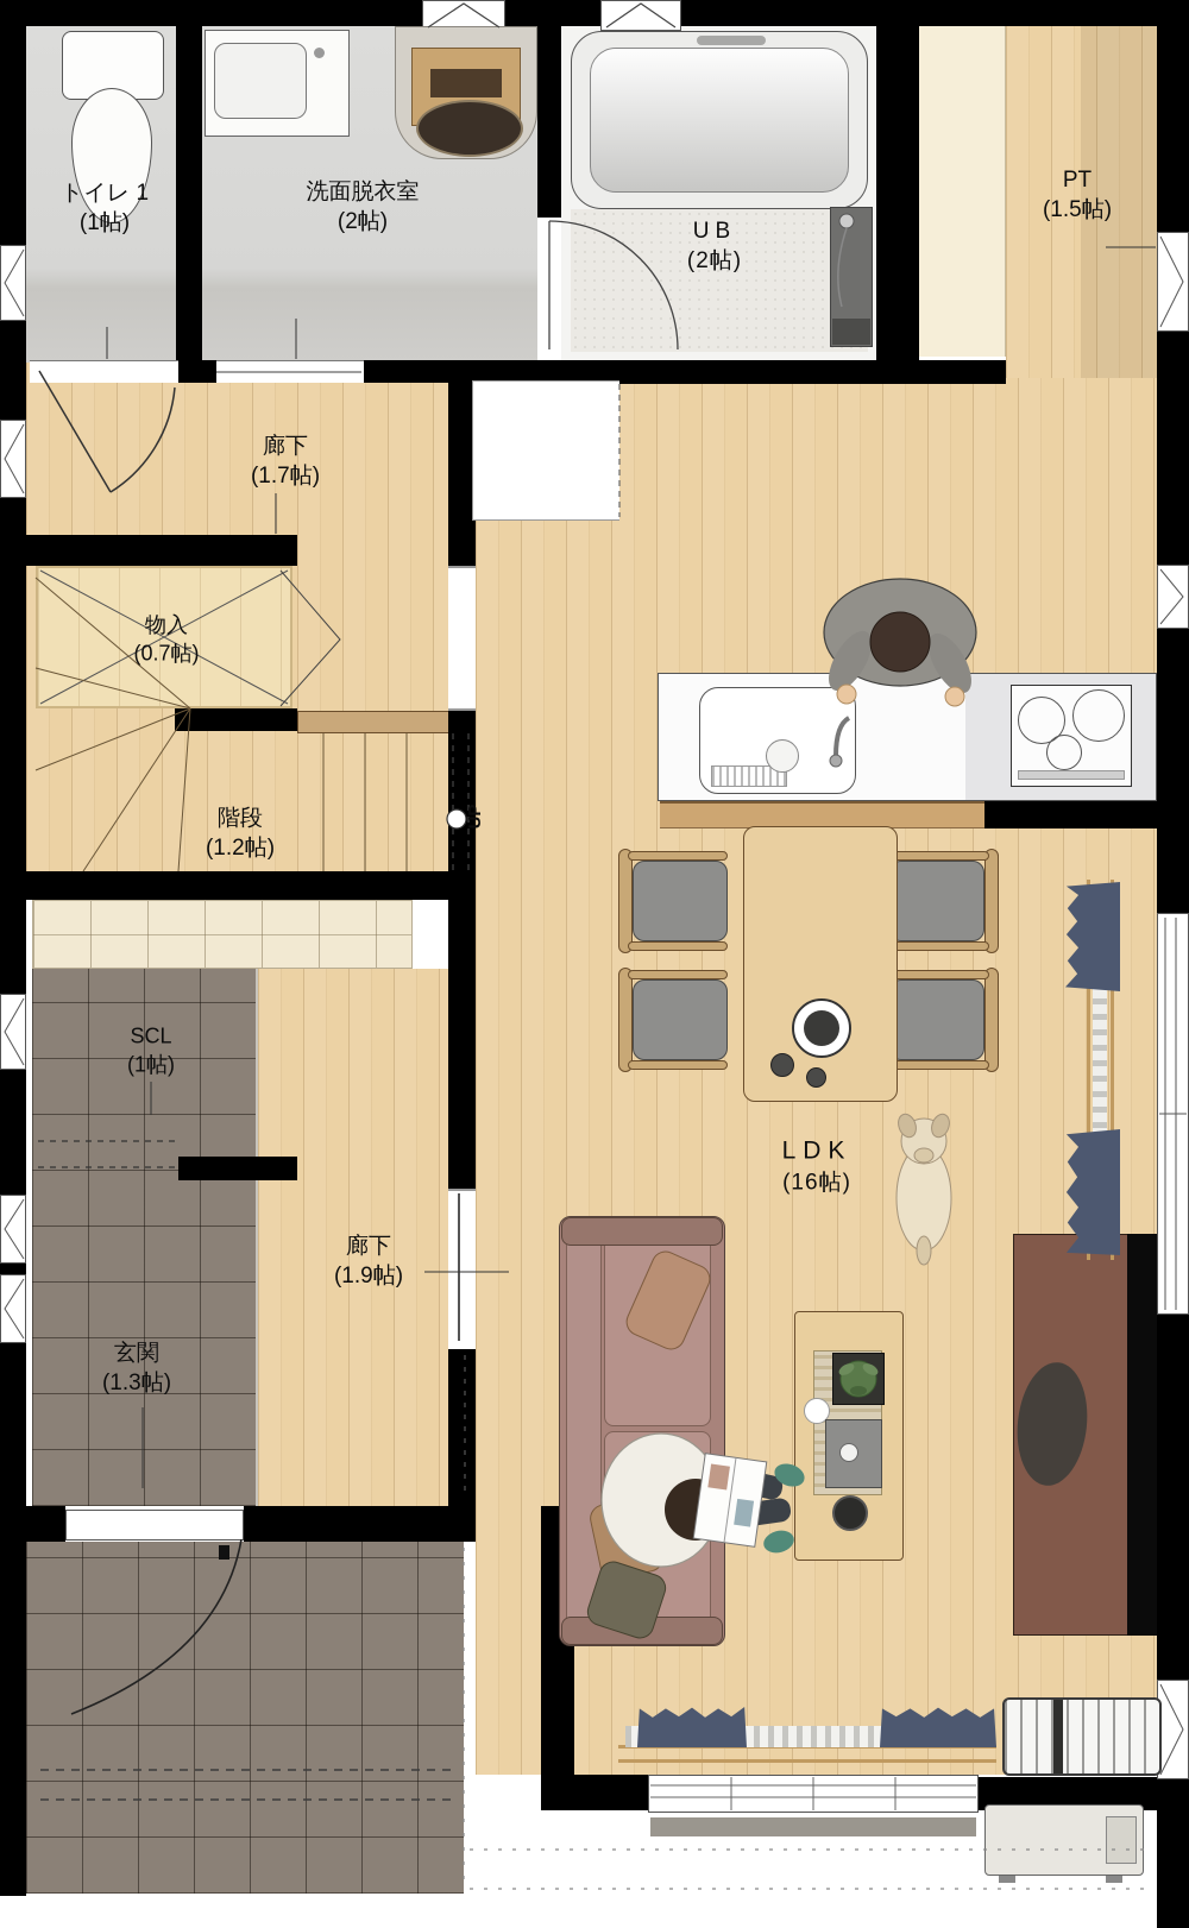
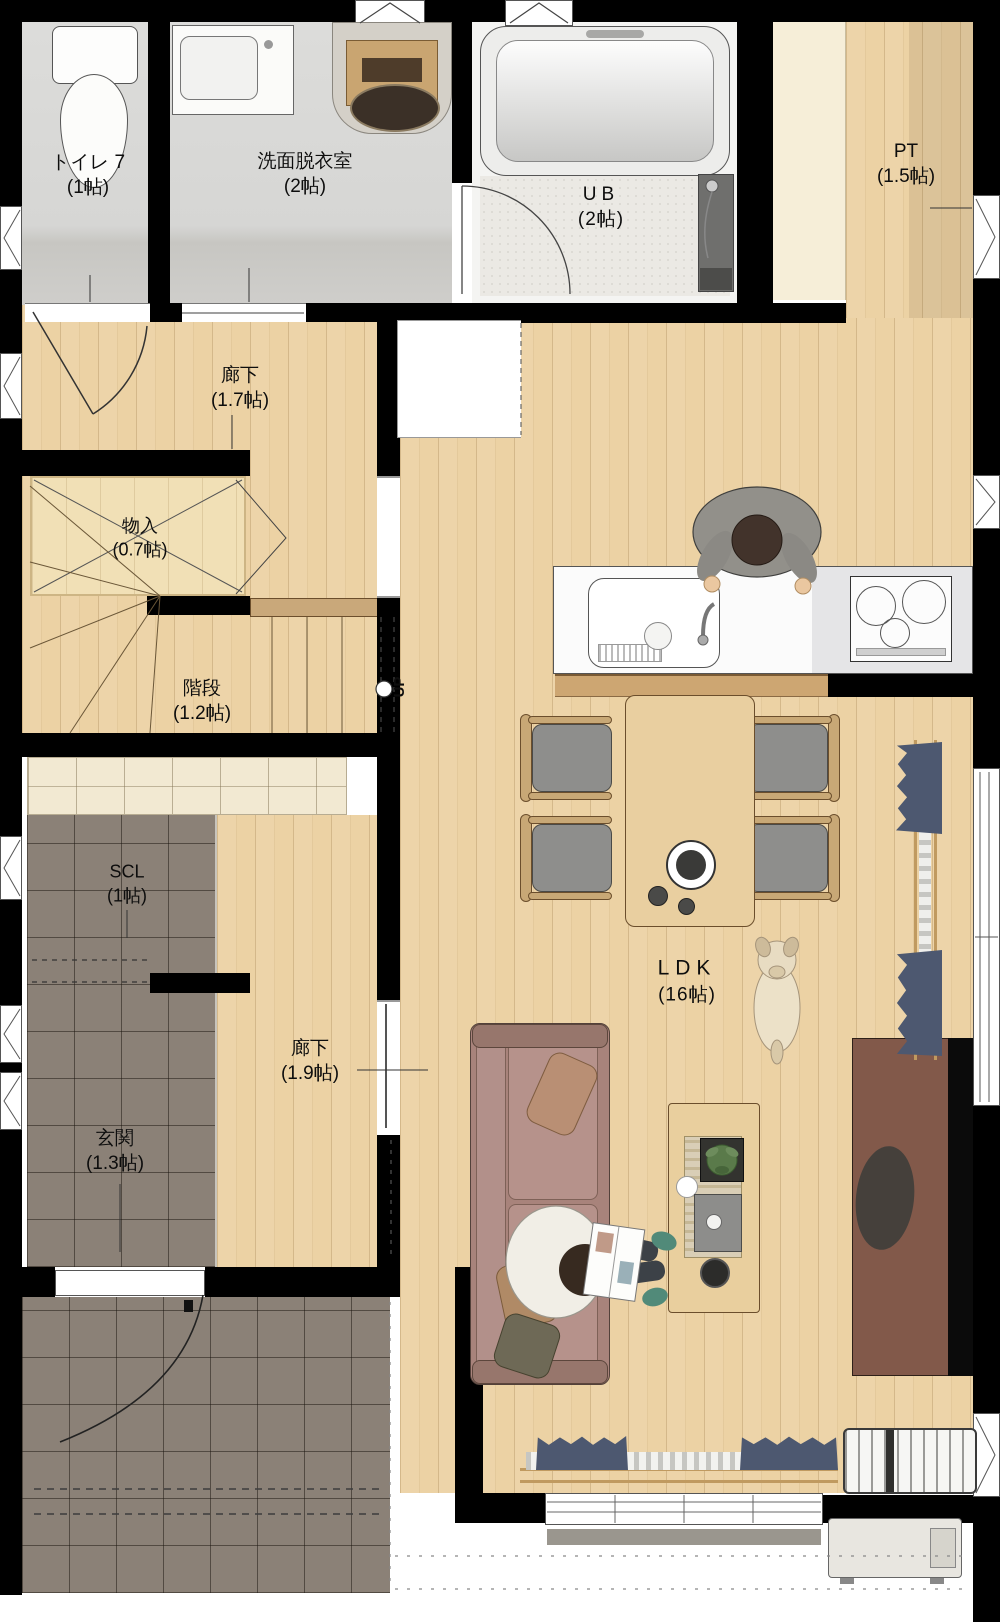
- トイレ 1
+ トイレ 7
  (1帖)
  洗面脱衣室
  (2帖)
  UB
  (2帖)
  PT
  (1.5帖)
  廊下
  (1.7帖)
  物入
  (0.7帖)
  階段
  (1.2帖)
  SCL
  (1帖)
  廊下
  (1.9帖)
  玄関
  (1.3帖)
  LDK
  (16帖)
